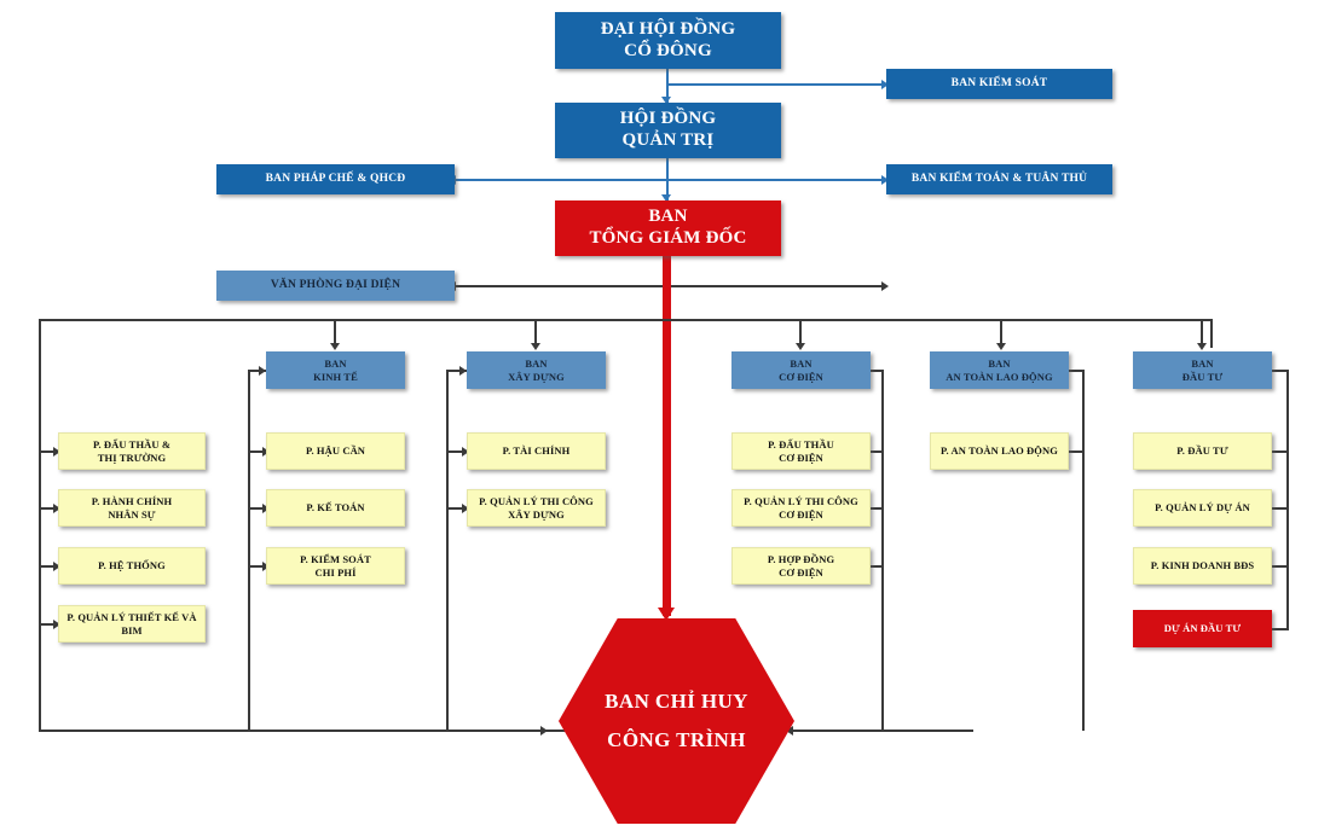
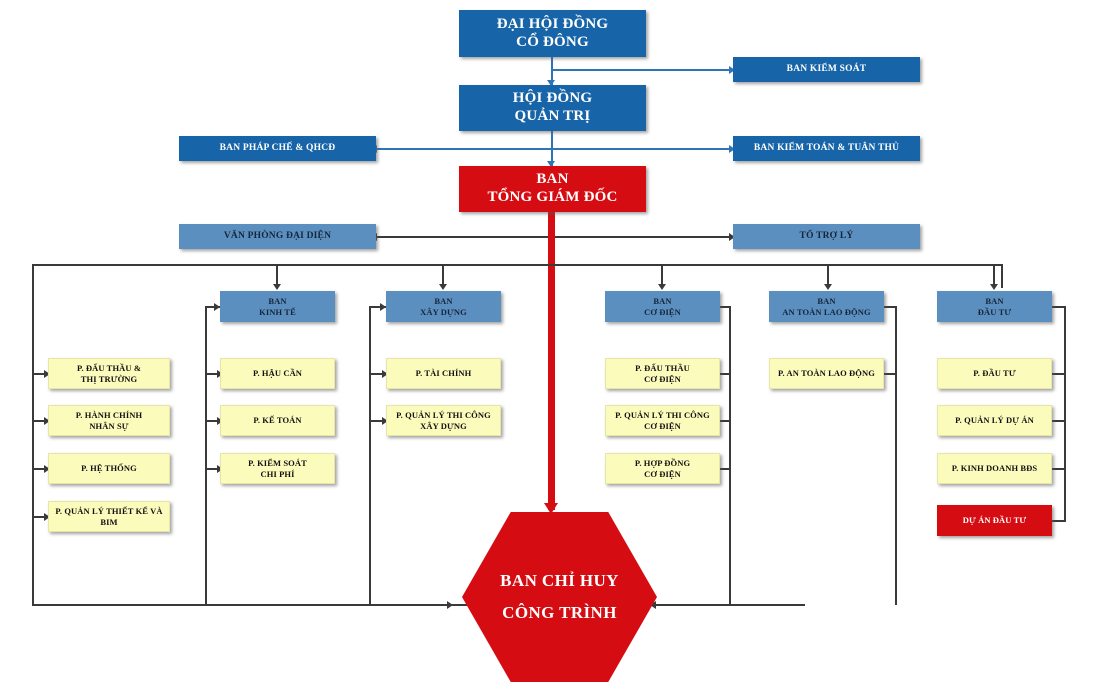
  ĐẠI HỘI ĐỒNG
  CỔ ĐÔNG
  BAN KIỂM SOÁT
  HỘI ĐỒNG
  QUẢN TRỊ
  BAN PHÁP CHẾ & QHCĐ
  BAN KIỂM TOÁN & TUÂN THỦ
  BAN
  TỔNG GIÁM ĐỐC
  VĂN PHÒNG ĐẠI DIỆN
+ TỔ TRỢ LÝ
  BAN
  KINH TẾ
  BAN
  XÂY DỰNG
  BAN
  CƠ ĐIỆN
  BAN
  AN TOÀN LAO ĐỘNG
  BAN
  ĐẦU TƯ
  P. ĐẤU THẦU &
  THỊ TRƯỜNG
  P. HÀNH CHÍNH
  NHÂN SỰ
  P. HỆ THỐNG
  P. QUẢN LÝ THIẾT KẾ VÀ
  BIM
  P. HẬU CẦN
  P. KẾ TOÁN
  P. KIỂM SOÁT
  CHI PHÍ
  P. TÀI CHÍNH
  P. QUẢN LÝ THI CÔNG
  XÂY DỰNG
  P. ĐẤU THẦU
  CƠ ĐIỆN
  P. QUẢN LÝ THI CÔNG
  CƠ ĐIỆN
  P. HỢP ĐỒNG
  CƠ ĐIỆN
  P. AN TOÀN LAO ĐỘNG
  P. ĐẦU TƯ
  P. QUẢN LÝ DỰ ÁN
  P. KINH DOANH BĐS
  DỰ ÁN ĐẦU TƯ
  BAN CHỈ HUY
  CÔNG TRÌNH
